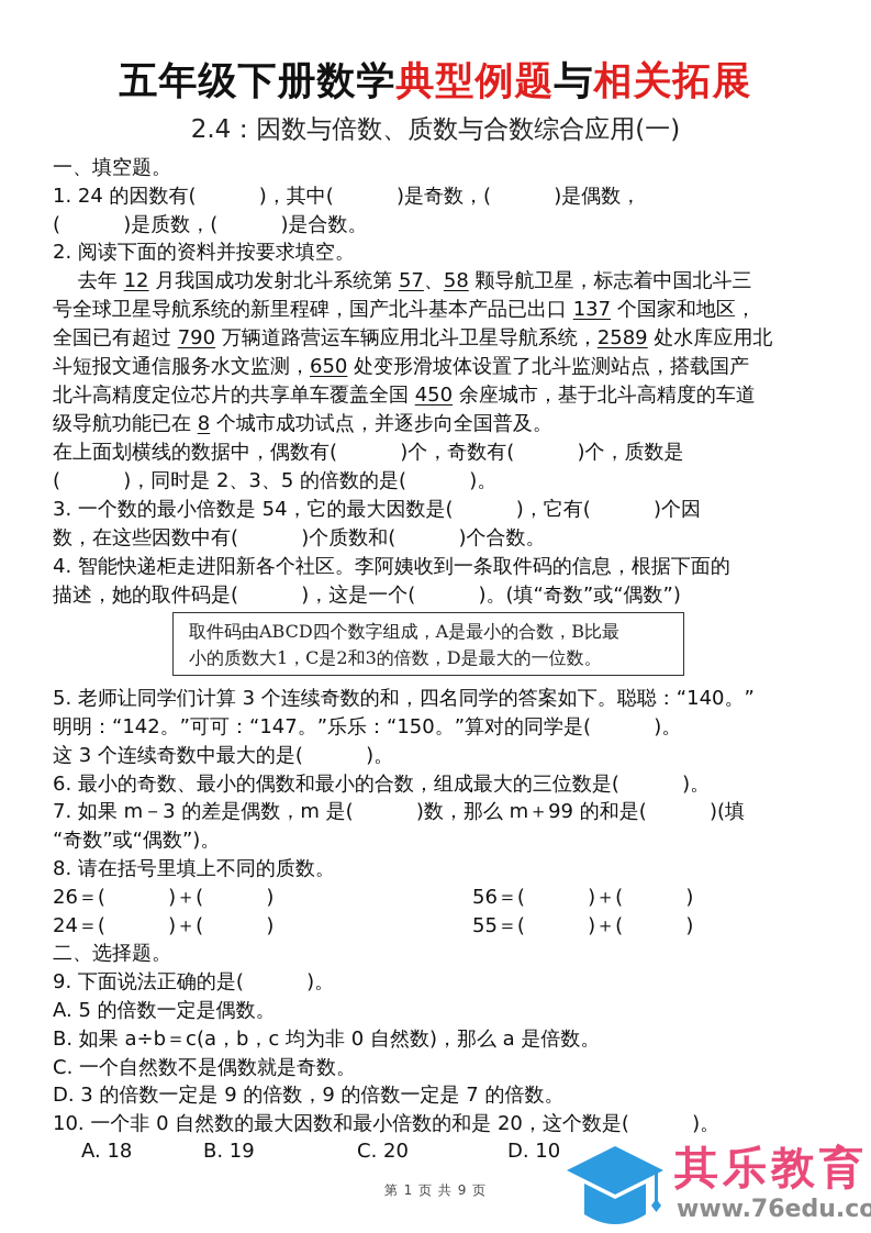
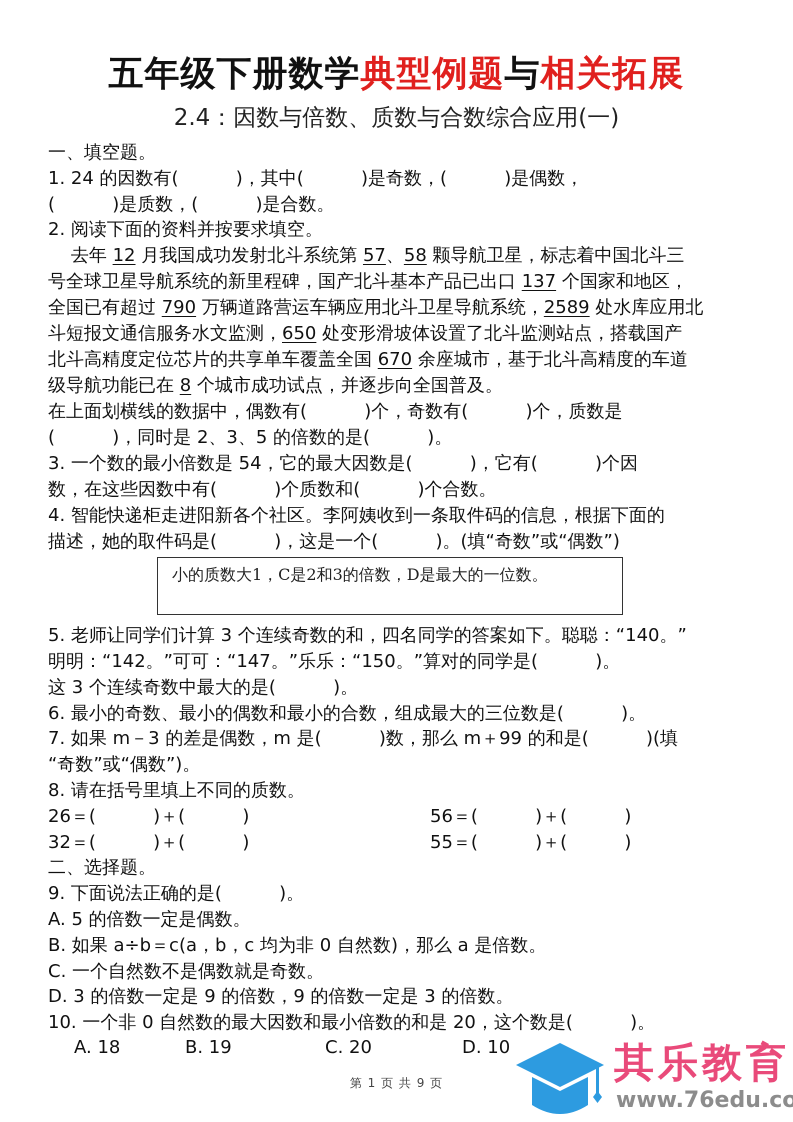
  五年级下册数学典型例题与相关拓展
  2.4：因数与倍数、质数与合数综合应用(一)
  一、填空题。
  1. 24 的因数有( )，其中( )是奇数，( )是偶数，
  ( )是质数，( )是合数。
  2. 阅读下面的资料并按要求填空。
  去年 12 月我国成功发射北斗系统第 57、58 颗导航卫星，标志着中国北斗三
  号全球卫星导航系统的新里程碑，国产北斗基本产品已出口 137 个国家和地区，
  全国已有超过 790 万辆道路营运车辆应用北斗卫星导航系统，2589 处水库应用北
  斗短报文通信服务水文监测，650 处变形滑坡体设置了北斗监测站点，搭载国产
- 北斗高精度定位芯片的共享单车覆盖全国 450 余座城市，基于北斗高精度的车道
+ 北斗高精度定位芯片的共享单车覆盖全国 670 余座城市，基于北斗高精度的车道
  级导航功能已在 8 个城市成功试点，并逐步向全国普及。
  在上面划横线的数据中，偶数有( )个，奇数有( )个，质数是
  ( )，同时是 2、3、5 的倍数的是( )。
  3. 一个数的最小倍数是 54，它的最大因数是( )，它有( )个因
  数，在这些因数中有( )个质数和( )个合数。
  4. 智能快递柜走进阳新各个社区。李阿姨收到一条取件码的信息，根据下面的
  描述，她的取件码是( )，这是一个( )。(填“奇数”或“偶数”)
- 取件码由ABCD四个数字组成，A是最小的合数，B比最
  小的质数大1，C是2和3的倍数，D是最大的一位数。
  5. 老师让同学们计算 3 个连续奇数的和，四名同学的答案如下。聪聪：“140。”
  明明：“142。”可可：“147。”乐乐：“150。”算对的同学是( )。
  这 3 个连续奇数中最大的是( )。
  6. 最小的奇数、最小的偶数和最小的合数，组成最大的三位数是( )。
  7. 如果 m－3 的差是偶数，m 是( )数，那么 m＋99 的和是( )(填
  “奇数”或“偶数”)。
  8. 请在括号里填上不同的质数。
  26＝( )＋( )
  56＝( )＋( )
- 24＝( )＋( )
+ 32＝( )＋( )
  55＝( )＋( )
  二、选择题。
  9. 下面说法正确的是( )。
  A. 5 的倍数一定是偶数。
  B. 如果 a÷b＝c(a，b，c 均为非 0 自然数)，那么 a 是倍数。
  C. 一个自然数不是偶数就是奇数。
- D. 3 的倍数一定是 9 的倍数，9 的倍数一定是 7 的倍数。
+ D. 3 的倍数一定是 9 的倍数，9 的倍数一定是 3 的倍数。
  10. 一个非 0 自然数的最大因数和最小倍数的和是 20，这个数是( )。
  A. 18
  B. 19
  C. 20
  D. 10
  第 1 页 共 9 页
  其乐教育
  www.76edu.co
